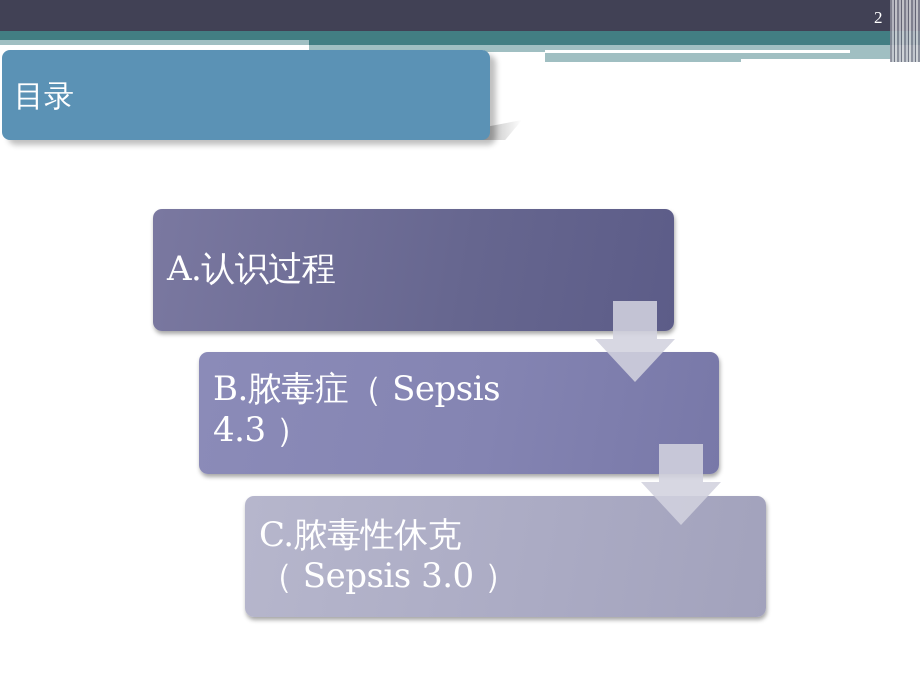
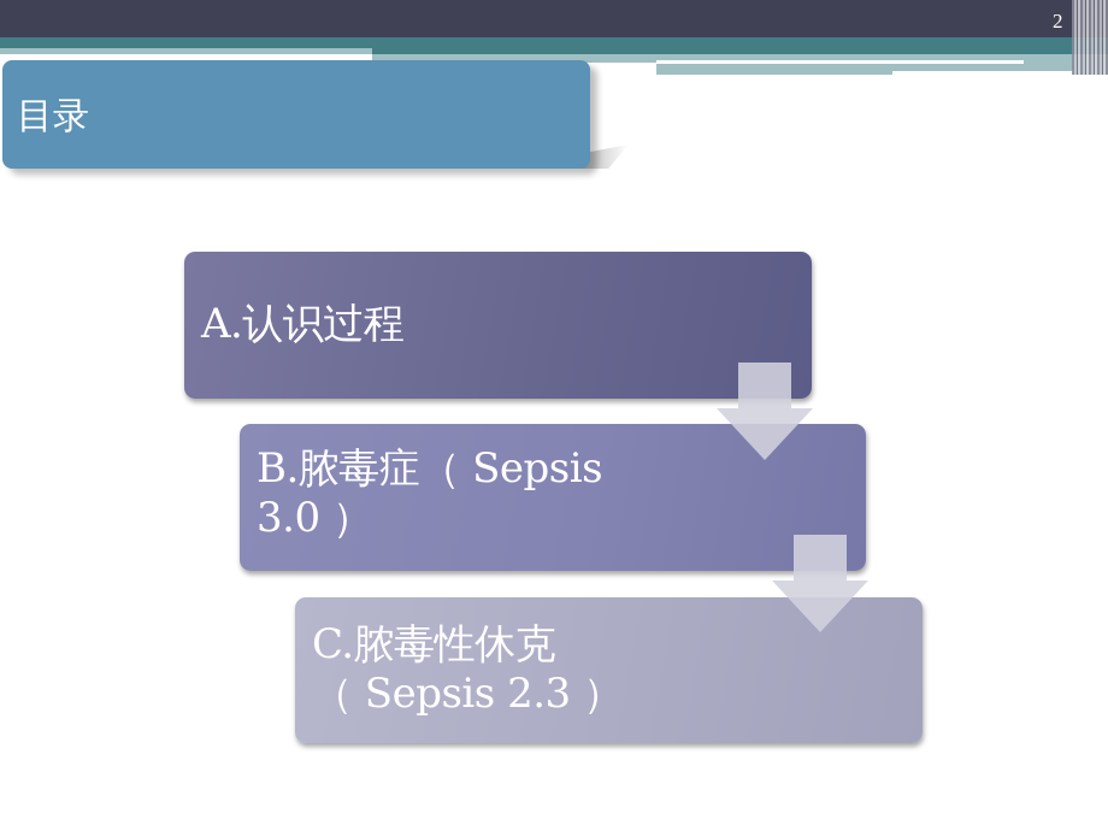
  2
  目录
  A.认识过程
  B.脓毒症（ Sepsis
- 4.3 ）
+ 3.0 ）
  C.脓毒性休克
- （ Sepsis 3.0 ）
+ （ Sepsis 2.3 ）
